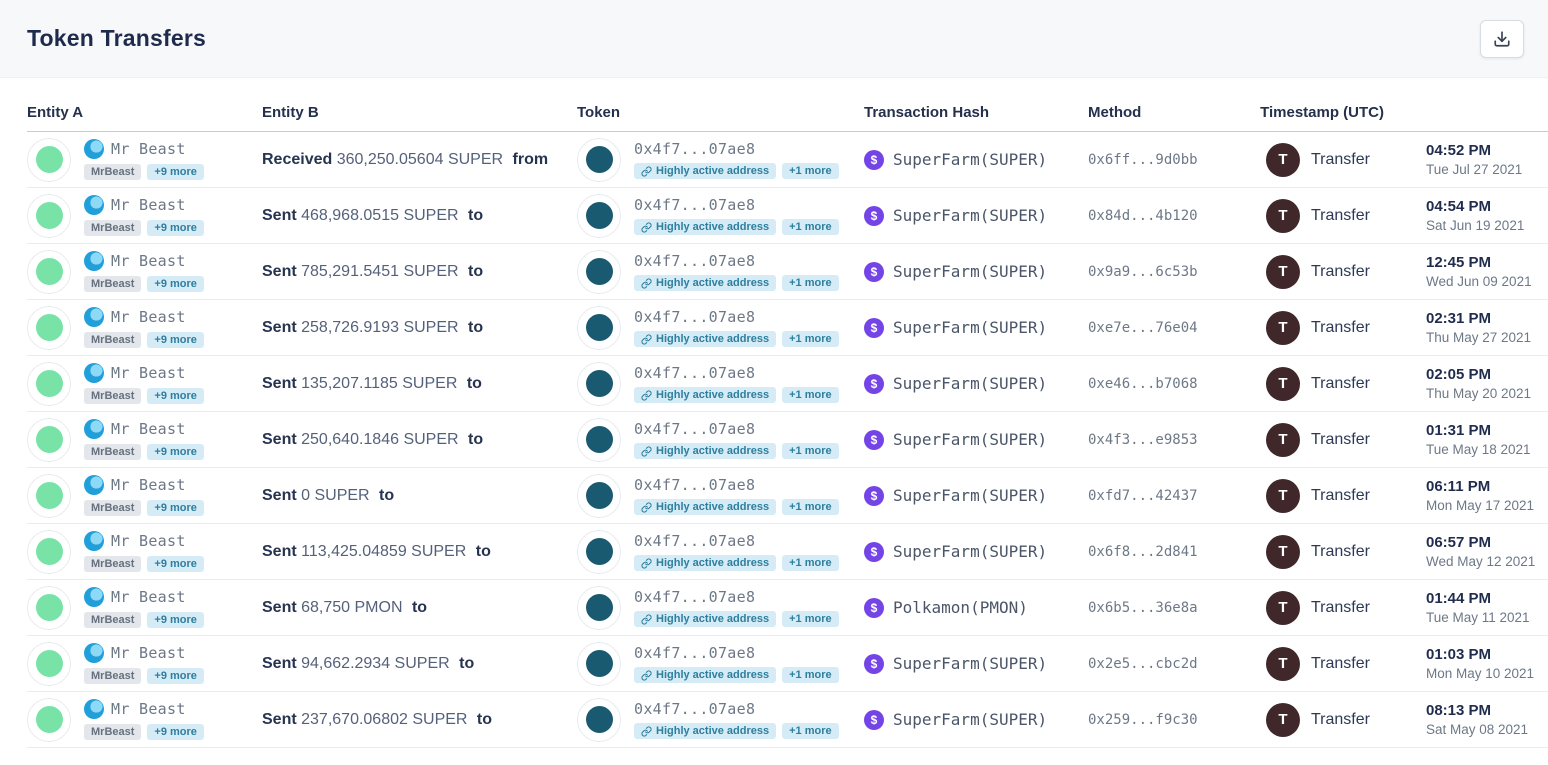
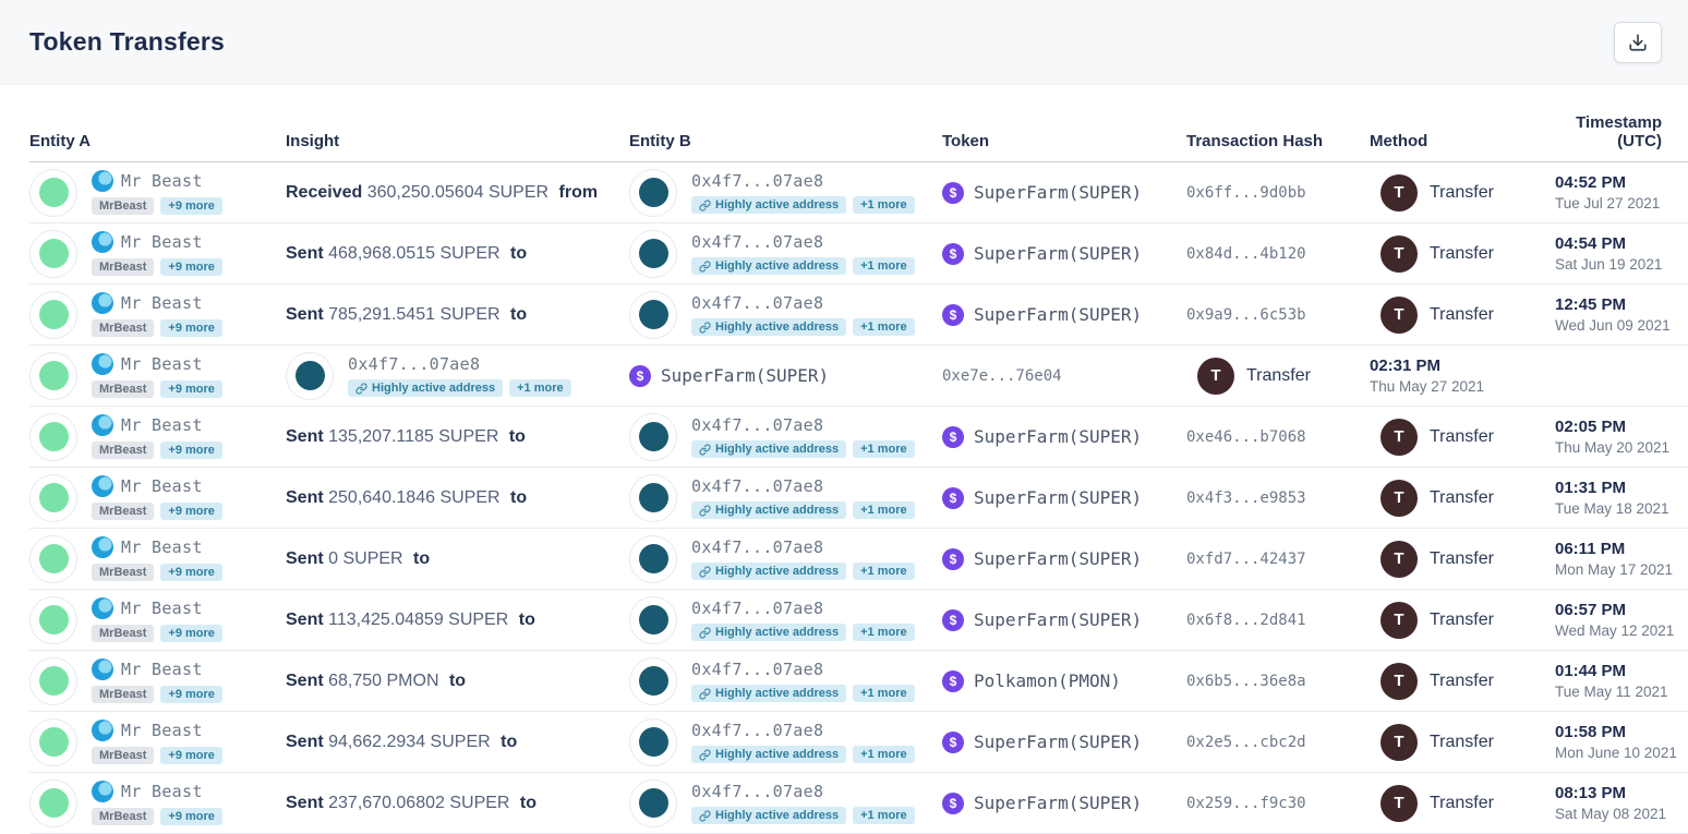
  Token Transfers
  Entity A
+ Insight
  Entity B
  Token
  Transaction Hash
  Method
  Timestamp (UTC)
  Mr Beast
  MrBeast
  +9 more
  Received 360,250.05604 SUPER from
  0x4f7...07ae8
  Highly active address
  +1 more
  $
  SuperFarm(SUPER)
  0x6ff...9d0bb
  T
  Transfer
  04:52 PM
  Tue Jul 27 2021
  Mr Beast
  MrBeast
  +9 more
  Sent 468,968.0515 SUPER to
  0x4f7...07ae8
  Highly active address
  +1 more
  $
  SuperFarm(SUPER)
  0x84d...4b120
  T
  Transfer
  04:54 PM
  Sat Jun 19 2021
  Mr Beast
  MrBeast
  +9 more
  Sent 785,291.5451 SUPER to
  0x4f7...07ae8
  Highly active address
  +1 more
  $
  SuperFarm(SUPER)
  0x9a9...6c53b
  T
  Transfer
  12:45 PM
  Wed Jun 09 2021
  Mr Beast
  MrBeast
  +9 more
- Sent 258,726.9193 SUPER to
  0x4f7...07ae8
  Highly active address
  +1 more
  $
  SuperFarm(SUPER)
  0xe7e...76e04
  T
  Transfer
  02:31 PM
  Thu May 27 2021
  Mr Beast
  MrBeast
  +9 more
  Sent 135,207.1185 SUPER to
  0x4f7...07ae8
  Highly active address
  +1 more
  $
  SuperFarm(SUPER)
  0xe46...b7068
  T
  Transfer
  02:05 PM
  Thu May 20 2021
  Mr Beast
  MrBeast
  +9 more
  Sent 250,640.1846 SUPER to
  0x4f7...07ae8
  Highly active address
  +1 more
  $
  SuperFarm(SUPER)
  0x4f3...e9853
  T
  Transfer
  01:31 PM
  Tue May 18 2021
  Mr Beast
  MrBeast
  +9 more
  Sent 0 SUPER to
  0x4f7...07ae8
  Highly active address
  +1 more
  $
  SuperFarm(SUPER)
  0xfd7...42437
  T
  Transfer
  06:11 PM
  Mon May 17 2021
  Mr Beast
  MrBeast
  +9 more
  Sent 113,425.04859 SUPER to
  0x4f7...07ae8
  Highly active address
  +1 more
  $
  SuperFarm(SUPER)
  0x6f8...2d841
  T
  Transfer
  06:57 PM
  Wed May 12 2021
  Mr Beast
  MrBeast
  +9 more
  Sent 68,750 PMON to
  0x4f7...07ae8
  Highly active address
  +1 more
  $
  Polkamon(PMON)
  0x6b5...36e8a
  T
  Transfer
  01:44 PM
  Tue May 11 2021
  Mr Beast
  MrBeast
  +9 more
  Sent 94,662.2934 SUPER to
  0x4f7...07ae8
  Highly active address
  +1 more
  $
  SuperFarm(SUPER)
  0x2e5...cbc2d
  T
  Transfer
- 01:03 PM
+ 01:58 PM
- Mon May 10 2021
+ Mon June 10 2021
  Mr Beast
  MrBeast
  +9 more
  Sent 237,670.06802 SUPER to
  0x4f7...07ae8
  Highly active address
  +1 more
  $
  SuperFarm(SUPER)
  0x259...f9c30
  T
  Transfer
  08:13 PM
  Sat May 08 2021
